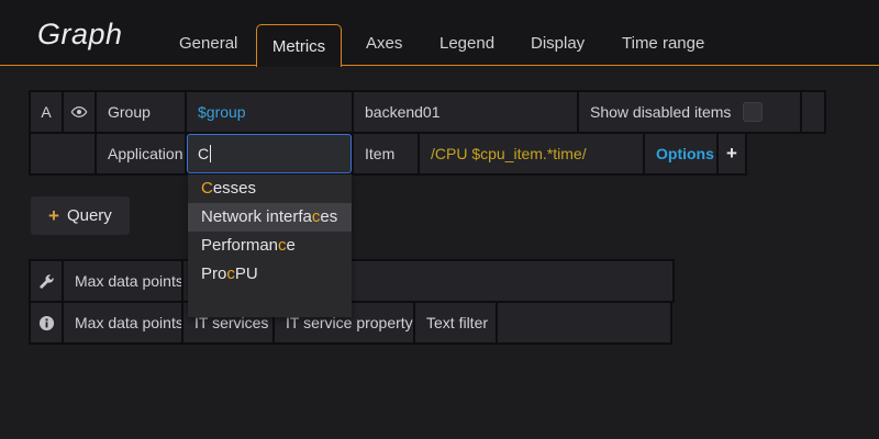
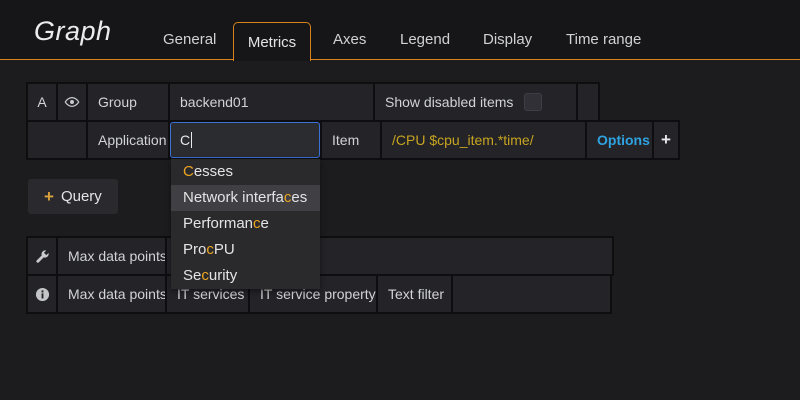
  Graph
  General
  Axes
  Legend
  Display
  Time range
  Metrics
  A
  Group
- $group
  backend01
  Show disabled items
  Application
  C
  Item
  /CPU $cpu_item.*time/
  Options
  +
  +
  Query
  Max data points
  Max data points
  IT services
  IT service property
  Text filter
  Cesses
  Network interfaces
  Performance
  ProcPU
+ Security
